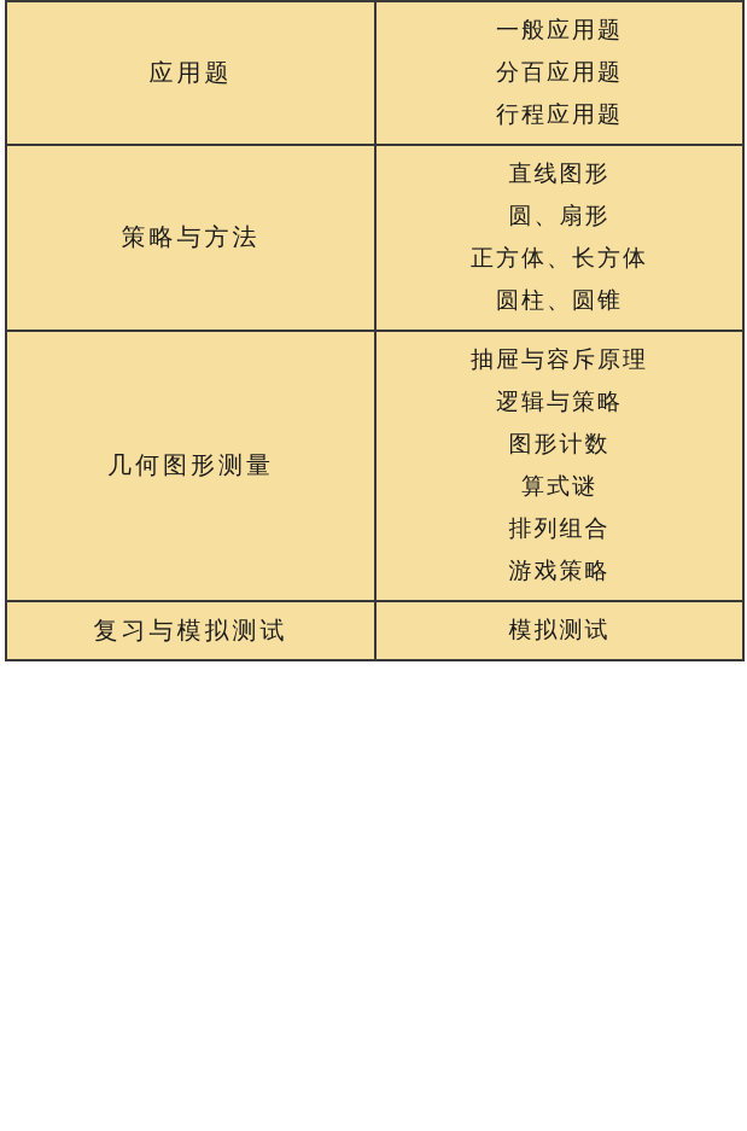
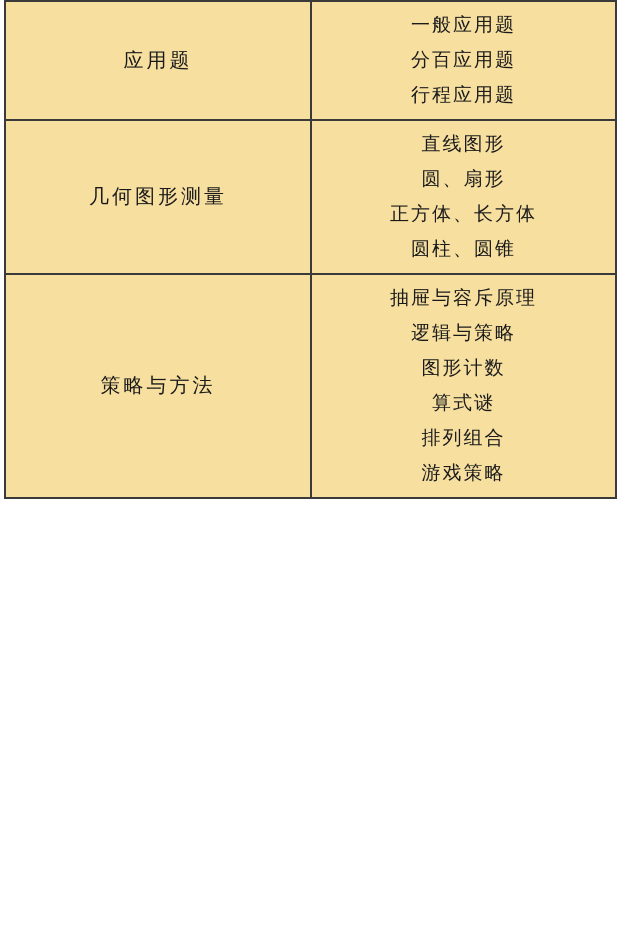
  应用题	一般应用题 分百应用题 行程应用题
- 策略与方法	直线图形 圆、扇形 正方体、长方体 圆柱、圆锥
+ 几何图形测量	直线图形 圆、扇形 正方体、长方体 圆柱、圆锥
- 几何图形测量	抽屉与容斥原理 逻辑与策略 图形计数 算式谜 排列组合 游戏策略
+ 策略与方法	抽屉与容斥原理 逻辑与策略 图形计数 算式谜 排列组合 游戏策略
- 复习与模拟测试	模拟测试
